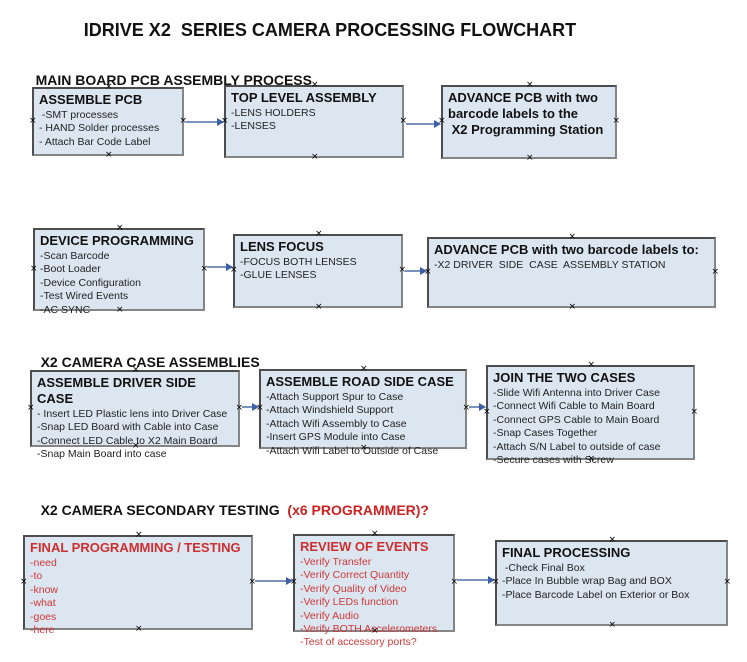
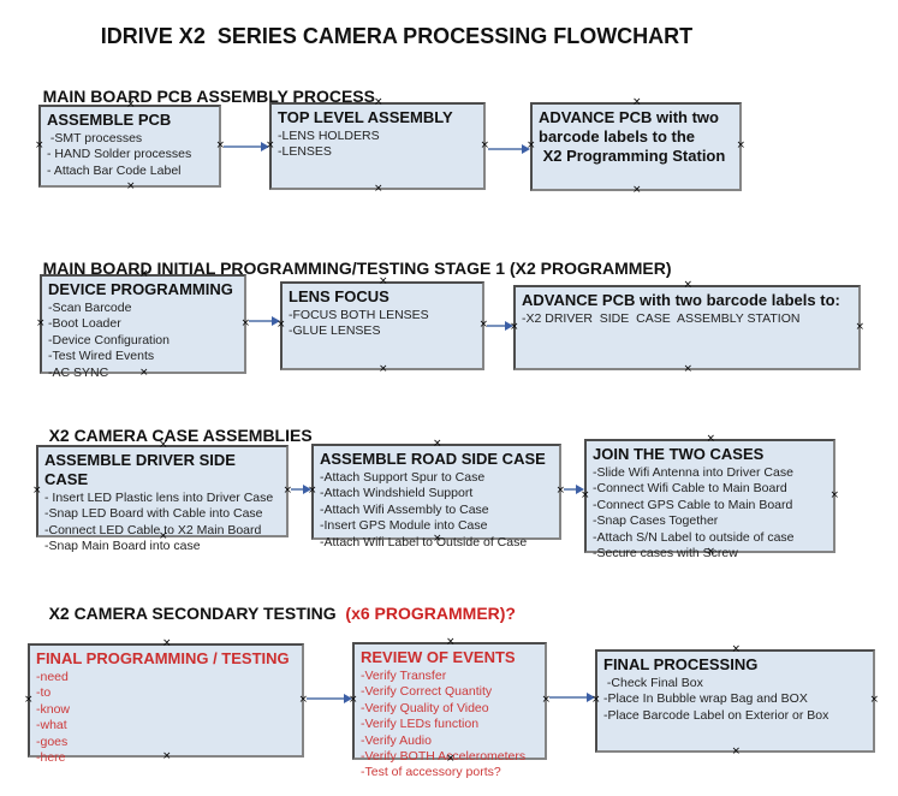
  IDRIVE X2 SERIES CAMERA PROCESSING FLOWCHART
  MAIN BOARD PCB ASSEMBLY PROCESS
  ASSEMBLE PCB
  -SMT processes
  - HAND Solder processes
  - Attach Bar Code Label
  ×
  ×
  ×
  ×
  TOP LEVEL ASSEMBLY
  -LENS HOLDERS
  -LENSES
  ×
  ×
  ×
  ×
  ADVANCE PCB with two
  barcode labels to the
  X2 Programming Station
  ×
  ×
  ×
  ×
+ MAIN BOARD INITIAL PROGRAMMING/TESTING STAGE 1 (X2 PROGRAMMER)
  DEVICE PROGRAMMING
  -Scan Barcode
  -Boot Loader
  -Device Configuration
  -Test Wired Events
  -AC SYNC
  ×
  ×
  ×
  ×
  LENS FOCUS
  -FOCUS BOTH LENSES
  -GLUE LENSES
  ×
  ×
  ×
  ×
  ADVANCE PCB with two barcode labels to:
  -X2 DRIVER SIDE CASE ASSEMBLY STATION
  ×
  ×
  ×
  ×
  X2 CAMERA CASE ASSEMBLIES
  ASSEMBLE DRIVER SIDE CASE
  - Insert LED Plastic lens into Driver Case
  -Snap LED Board with Cable into Case
  -Connect LED Cable to X2 Main Board
  -Snap Main Board into case
  ×
  ×
  ×
  ×
  ASSEMBLE ROAD SIDE CASE
  -Attach Support Spur to Case
  -Attach Windshield Support
  -Attach Wifi Assembly to Case
  -Insert GPS Module into Case
  -Attach Wifi Label to Outside of Case
  ×
  ×
  ×
  ×
  JOIN THE TWO CASES
  -Slide Wifi Antenna into Driver Case
  -Connect Wifi Cable to Main Board
  -Connect GPS Cable to Main Board
  -Snap Cases Together
  -Attach S/N Label to outside of case
  -Secure cases with Screw
  ×
  ×
  ×
  ×
  X2 CAMERA SECONDARY TESTING (x6 PROGRAMMER)?
  FINAL PROGRAMMING / TESTING
  -need
  -to
  -know
  -what
  -goes
  -here
  ×
  ×
  ×
  ×
  REVIEW OF EVENTS
  -Verify Transfer
  -Verify Correct Quantity
  -Verify Quality of Video
  -Verify LEDs function
  -Verify Audio
  -Verify BOTH Accelerometers
  -Test of accessory ports?
  ×
  ×
  ×
  ×
  FINAL PROCESSING
  -Check Final Box
  -Place In Bubble wrap Bag and BOX
  -Place Barcode Label on Exterior or Box
  ×
  ×
  ×
  ×
